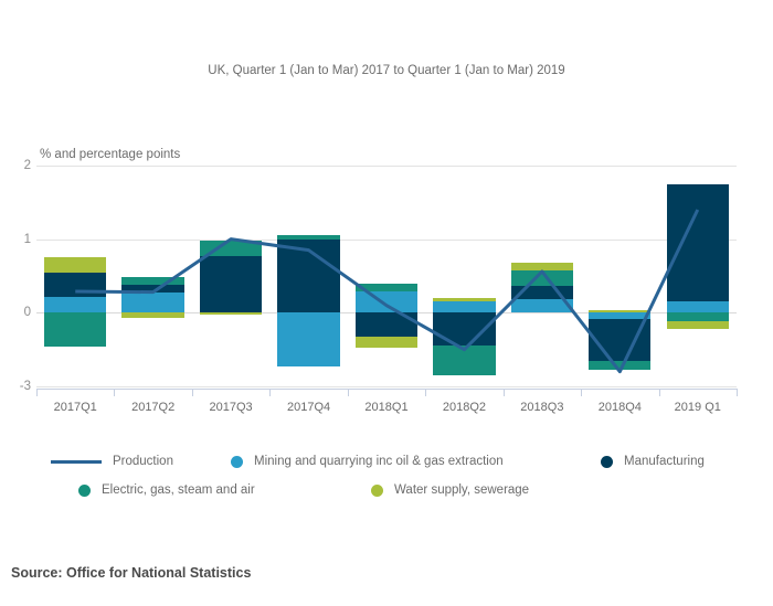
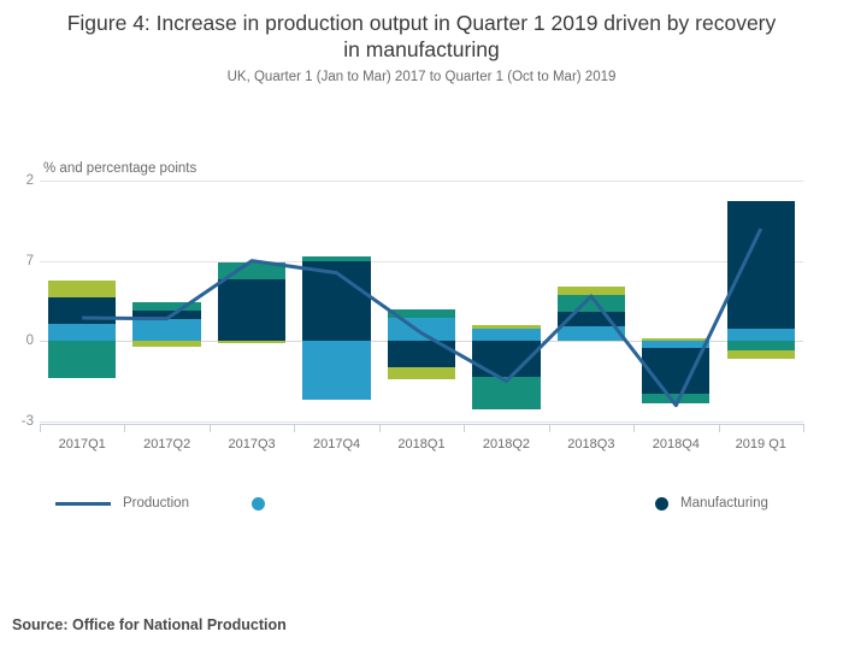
+ Figure 4: Increase in production output in Quarter 1 2019 driven by recovery in manufacturing
- UK, Quarter 1 (Jan to Mar) 2017 to Quarter 1 (Jan to Mar) 2019
+ UK, Quarter 1 (Jan to Mar) 2017 to Quarter 1 (Oct to Mar) 2019
  % and percentage points
  -3
  0
- 1
+ 7
  2
  2017Q1
  2017Q2
  2017Q3
  2017Q4
  2018Q1
  2018Q2
  2018Q3
  2018Q4
  2019 Q1
  Production
- Mining and quarrying inc oil & gas extraction
  Manufacturing
- Electric, gas, steam and air
- Water supply, sewerage
- Source: Office for National Statistics
+ Source: Office for National Production
